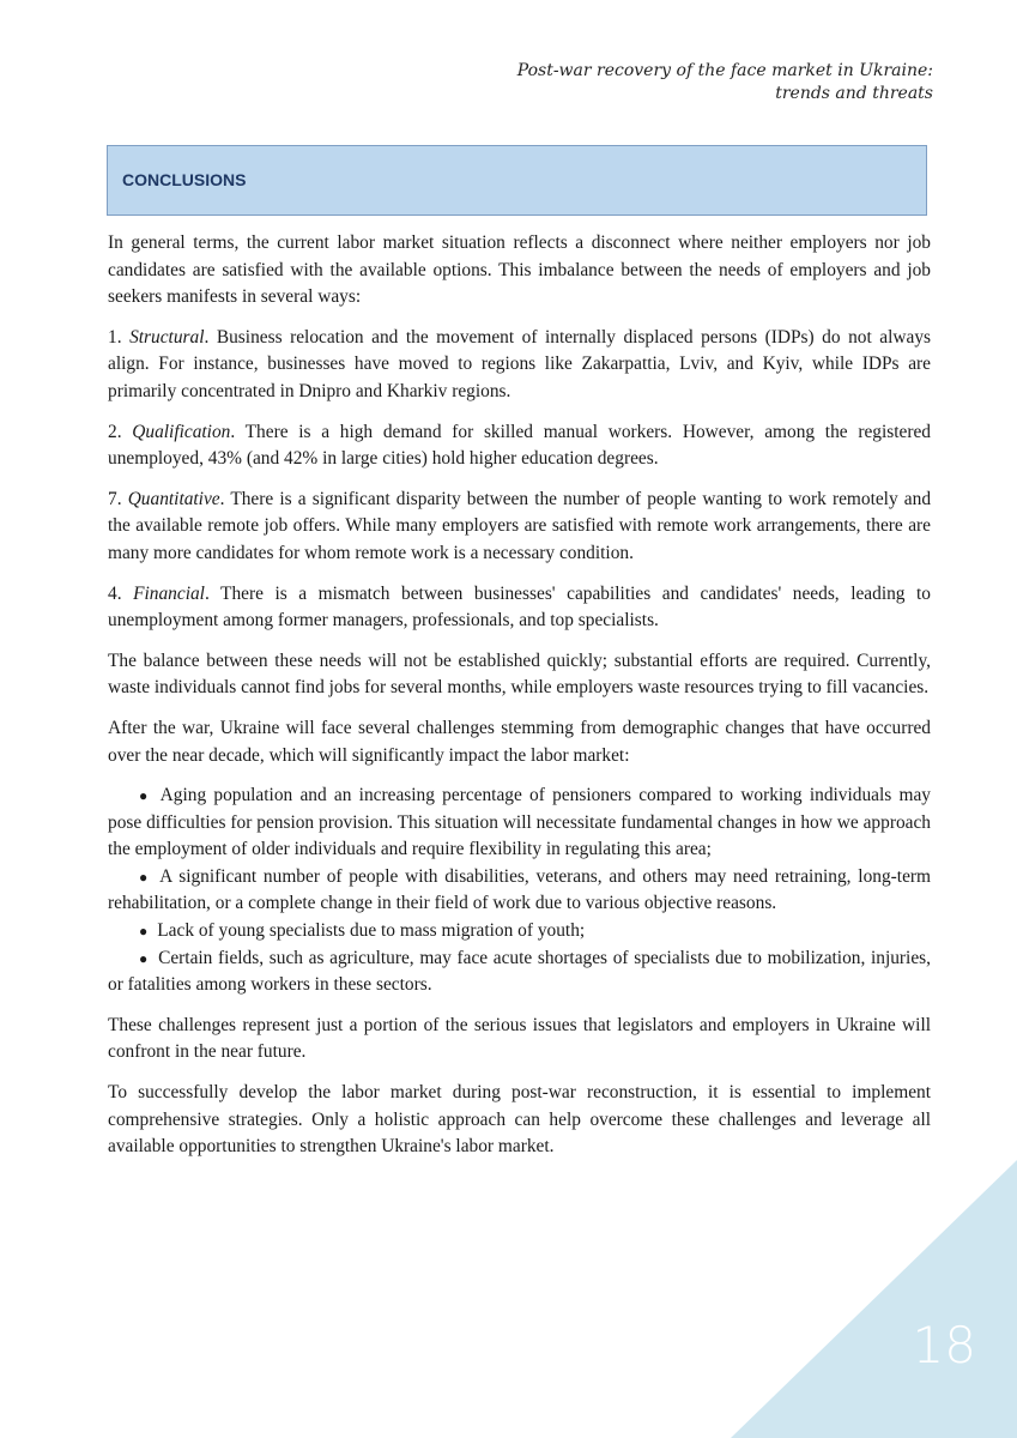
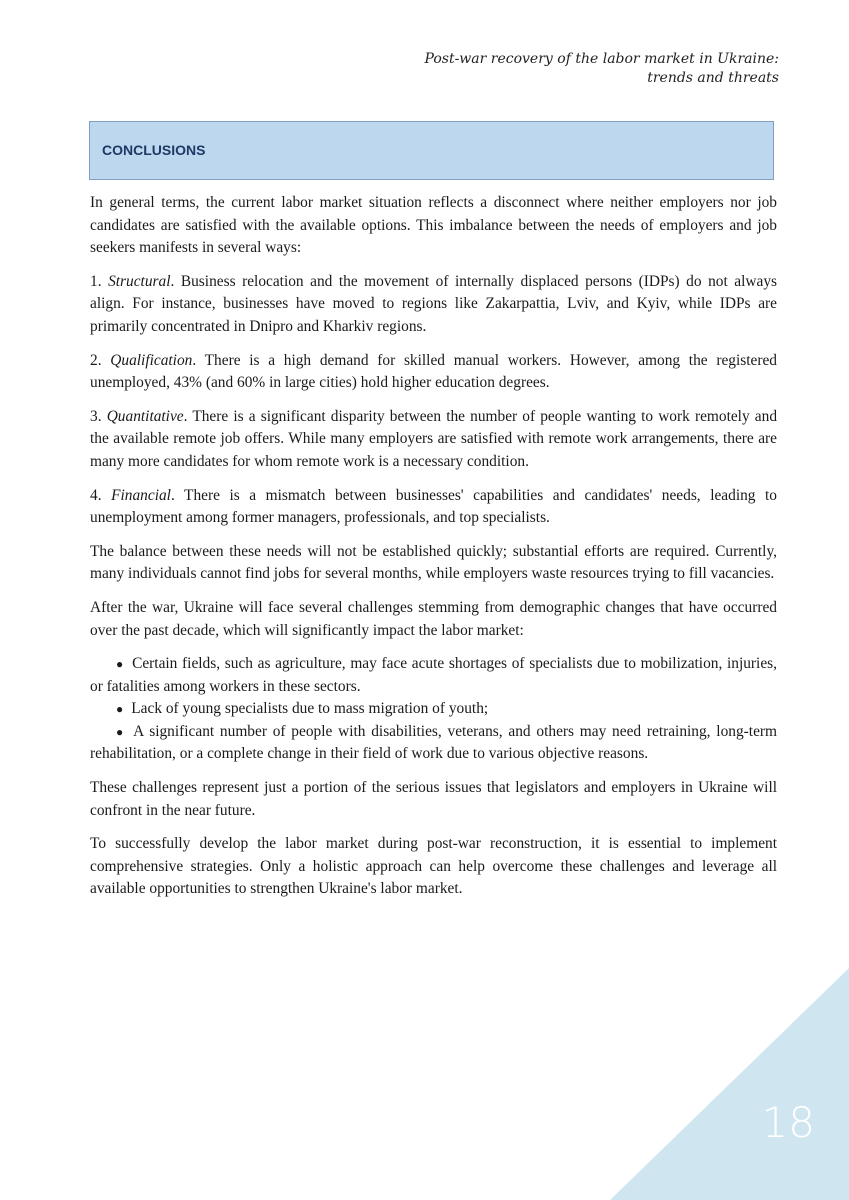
- Post-war recovery of the face market in Ukraine:
+ Post-war recovery of the labor market in Ukraine:
  trends and threats
  CONCLUSIONS
  In general terms, the current labor market situation reflects a disconnect where neither employers nor job candidates are satisfied with the available options. This imbalance between the needs of employers and job seekers manifests in several ways:
  1. Structural. Business relocation and the movement of internally displaced persons (IDPs) do not always align. For instance, businesses have moved to regions like Zakarpattia, Lviv, and Kyiv, while IDPs are primarily concentrated in Dnipro and Kharkiv regions.
- 2. Qualification. There is a high demand for skilled manual workers. However, among the registered unemployed, 43% (and 42% in large cities) hold higher education degrees.
+ 2. Qualification. There is a high demand for skilled manual workers. However, among the registered unemployed, 43% (and 60% in large cities) hold higher education degrees.
- 7. Quantitative. There is a significant disparity between the number of people wanting to work remotely and the available remote job offers. While many employers are satisfied with remote work arrangements, there are many more candidates for whom remote work is a necessary condition.
+ 3. Quantitative. There is a significant disparity between the number of people wanting to work remotely and the available remote job offers. While many employers are satisfied with remote work arrangements, there are many more candidates for whom remote work is a necessary condition.
  4. Financial. There is a mismatch between businesses' capabilities and candidates' needs, leading to unemployment among former managers, professionals, and top specialists.
- The balance between these needs will not be established quickly; substantial efforts are required. Currently, waste individuals cannot find jobs for several months, while employers waste resources trying to fill vacancies.
+ The balance between these needs will not be established quickly; substantial efforts are required. Currently, many individuals cannot find jobs for several months, while employers waste resources trying to fill vacancies.
- After the war, Ukraine will face several challenges stemming from demographic changes that have occurred over the near decade, which will significantly impact the labor market:
+ After the war, Ukraine will face several challenges stemming from demographic changes that have occurred over the past decade, which will significantly impact the labor market:
- ● Aging population and an increasing percentage of pensioners compared to working individuals may pose difficulties for pension provision. This situation will necessitate fundamental changes in how we approach the employment of older individuals and require flexibility in regulating this area;
- ● A significant number of people with disabilities, veterans, and others may need retraining, long-term rehabilitation, or a complete change in their field of work due to various objective reasons.
+ ● Certain fields, such as agriculture, may face acute shortages of specialists due to mobilization, injuries, or fatalities among workers in these sectors.
  ● Lack of young specialists due to mass migration of youth;
- ● Certain fields, such as agriculture, may face acute shortages of specialists due to mobilization, injuries, or fatalities among workers in these sectors.
+ ● A significant number of people with disabilities, veterans, and others may need retraining, long-term rehabilitation, or a complete change in their field of work due to various objective reasons.
  These challenges represent just a portion of the serious issues that legislators and employers in Ukraine will confront in the near future.
  To successfully develop the labor market during post-war reconstruction, it is essential to implement comprehensive strategies. Only a holistic approach can help overcome these challenges and leverage all available opportunities to strengthen Ukraine's labor market.
  18
